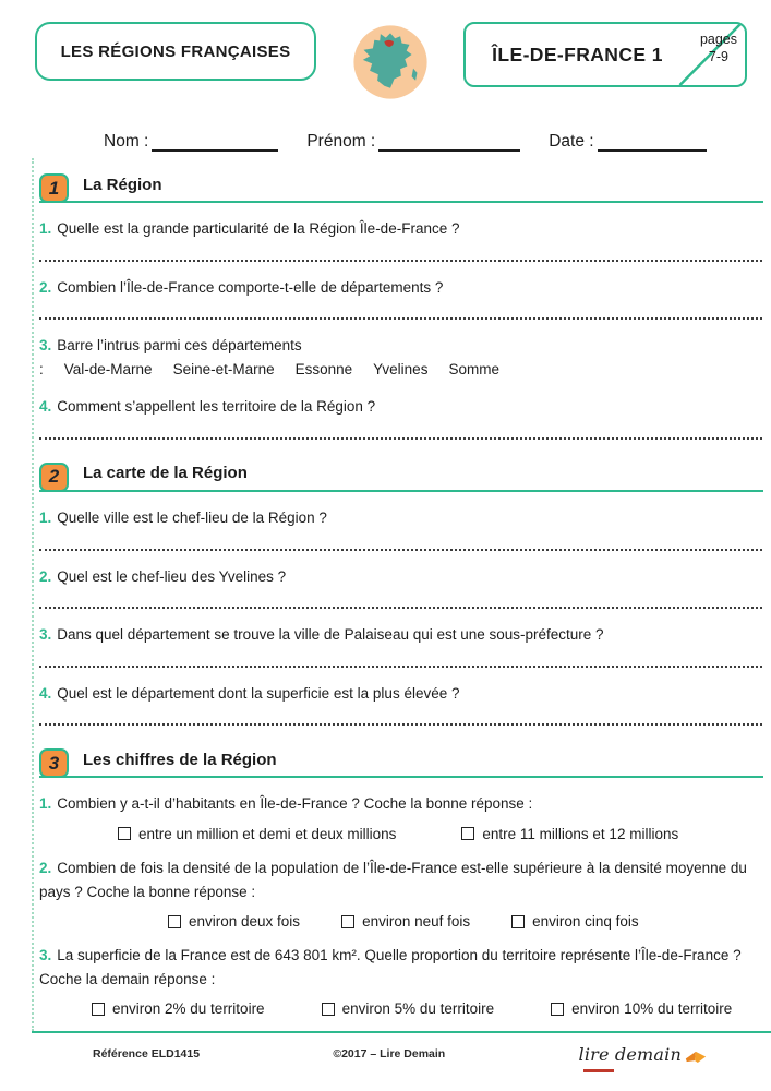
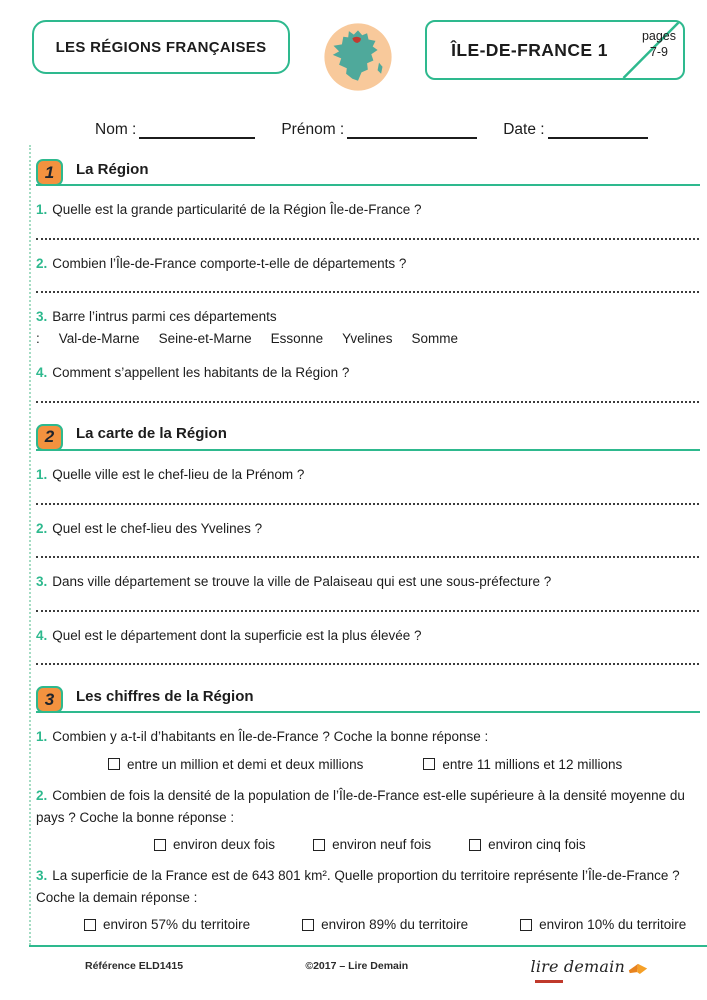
  LES RÉGIONS FRANÇAISES
  ÎLE-DE-FRANCE 1
  pages
  7-9
  Nom :
  Prénom :
  Date :
  1
  La Région
  1. Quelle est la grande particularité de la Région Île-de-France ?
  2. Combien l’Île-de-France comporte-t-elle de départements ?
  3. Barre l’intrus parmi ces départements : Val-de-Marne Seine-et-Marne Essonne Yvelines Somme
- 4. Comment s’appellent les territoire de la Région ?
+ 4. Comment s’appellent les habitants de la Région ?
  2
  La carte de la Région
- 1. Quelle ville est le chef-lieu de la Région ?
+ 1. Quelle ville est le chef-lieu de la Prénom ?
  2. Quel est le chef-lieu des Yvelines ?
- 3. Dans quel département se trouve la ville de Palaiseau qui est une sous-préfecture ?
+ 3. Dans ville département se trouve la ville de Palaiseau qui est une sous-préfecture ?
  4. Quel est le département dont la superficie est la plus élevée ?
  3
  Les chiffres de la Région
  1. Combien y a-t-il d’habitants en Île-de-France ? Coche la bonne réponse :
  entre un million et demi et deux millions
  entre 11 millions et 12 millions
  2. Combien de fois la densité de la population de l’Île-de-France est-elle supérieure à la densité moyenne du pays ? Coche la bonne réponse :
  environ deux fois
  environ neuf fois
  environ cinq fois
  3. La superficie de la France est de 643 801 km². Quelle proportion du territoire représente l’Île-de-France ? Coche la demain réponse :
- environ 2% du territoire
+ environ 57% du territoire
- environ 5% du territoire
+ environ 89% du territoire
  environ 10% du territoire
  Référence ELD1415
  ©2017 – Lire Demain
  lire demain
